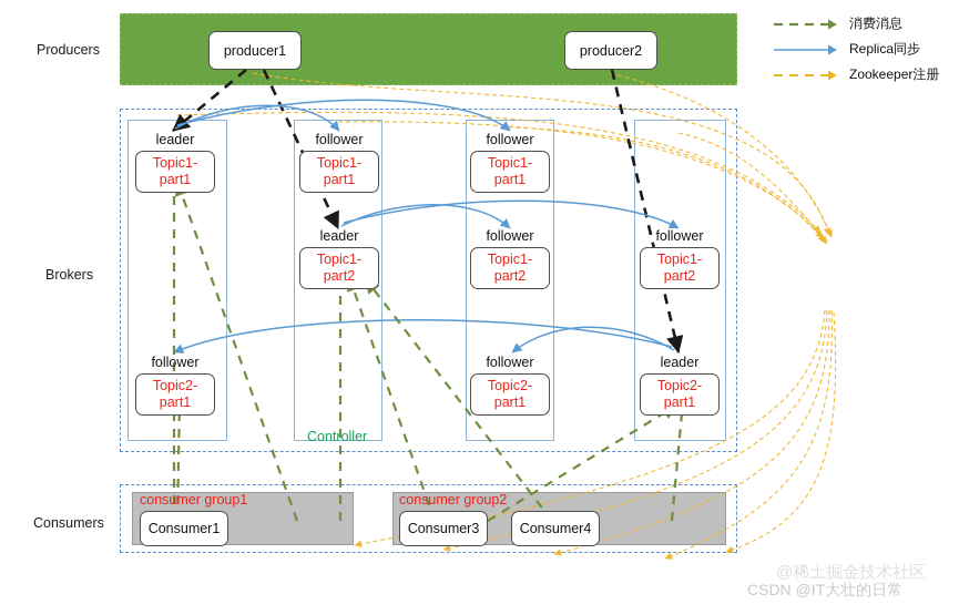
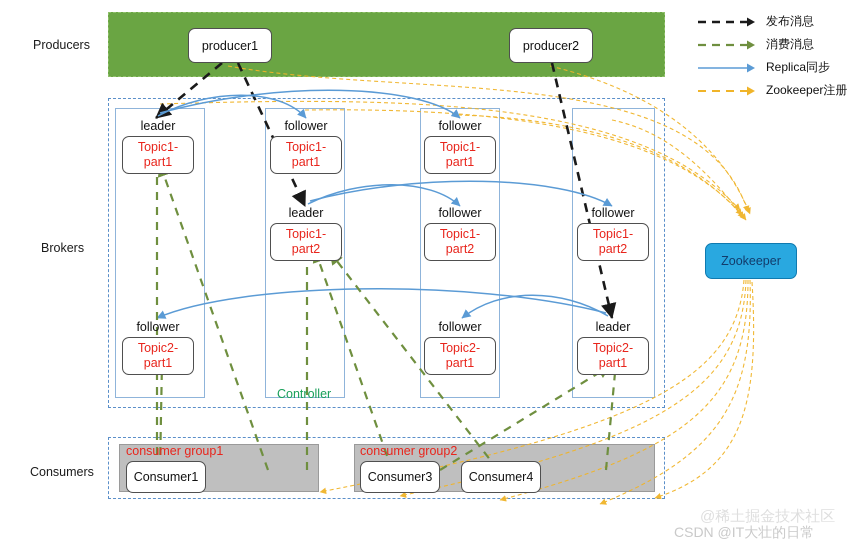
  Producers
  Brokers
  Consumers
  producer1
  producer2
  leader
  Topic1-
  part1
  follower
  Topic2-
  part1
  follower
  Topic1-
  part1
  leader
  Topic1-
  part2
  Controller
  follower
  Topic1-
  part1
  follower
  Topic1-
  part2
  follower
  Topic2-
  part1
  follower
  Topic1-
  part2
  leader
  Topic2-
  part1
  consumer group1
  Consumer1
  consumer group2
  Consumer3
  Consumer4
+ Zookeeper
+ 发布消息
  消费消息
  Replica同步
  Zookeeper注册
  @稀土掘金技术社区
  CSDN @IT大壮的日常
